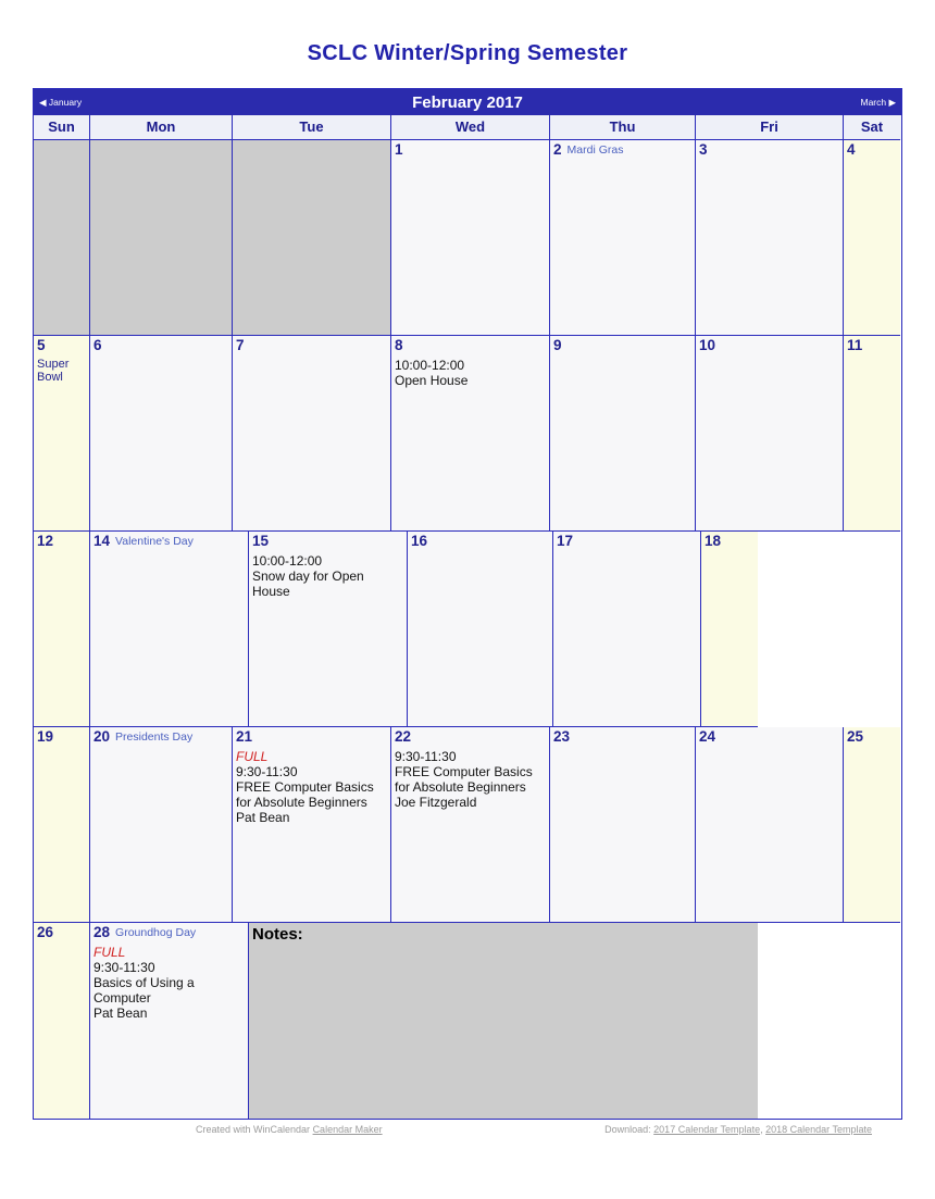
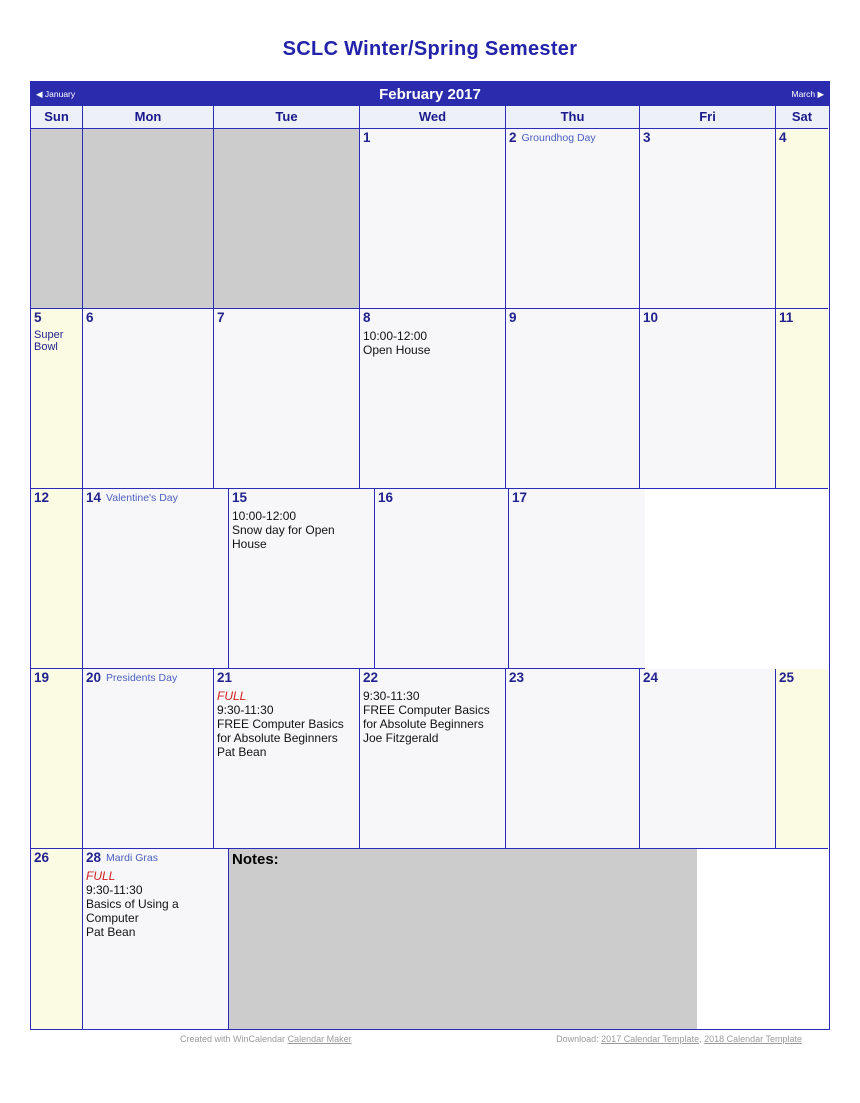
  SCLC Winter/Spring Semester
  ◀ January
  February 2017
  March ▶
  Sun
  Mon
  Tue
  Wed
  Thu
  Fri
  Sat
  1
- 2 Mardi Gras
+ 2 Groundhog Day
  3
  4
  5
  Super
  Bowl
  6
  7
  8
  10:00-12:00
  Open House
  9
  10
  11
  12
  14 Valentine's Day
  15
  10:00-12:00
  Snow day for Open
  House
  16
  17
- 18
  19
  20 Presidents Day
  21
  FULL
  9:30-11:30
  FREE Computer Basics
  for Absolute Beginners
  Pat Bean
  22
  9:30-11:30
  FREE Computer Basics
  for Absolute Beginners
  Joe Fitzgerald
  23
  24
  25
  26
- 28 Groundhog Day
+ 28 Mardi Gras
  FULL
  9:30-11:30
  Basics of Using a
  Computer
  Pat Bean
  Notes:
  Created with WinCalendar Calendar Maker
  Download: 2017 Calendar Template, 2018 Calendar Template
